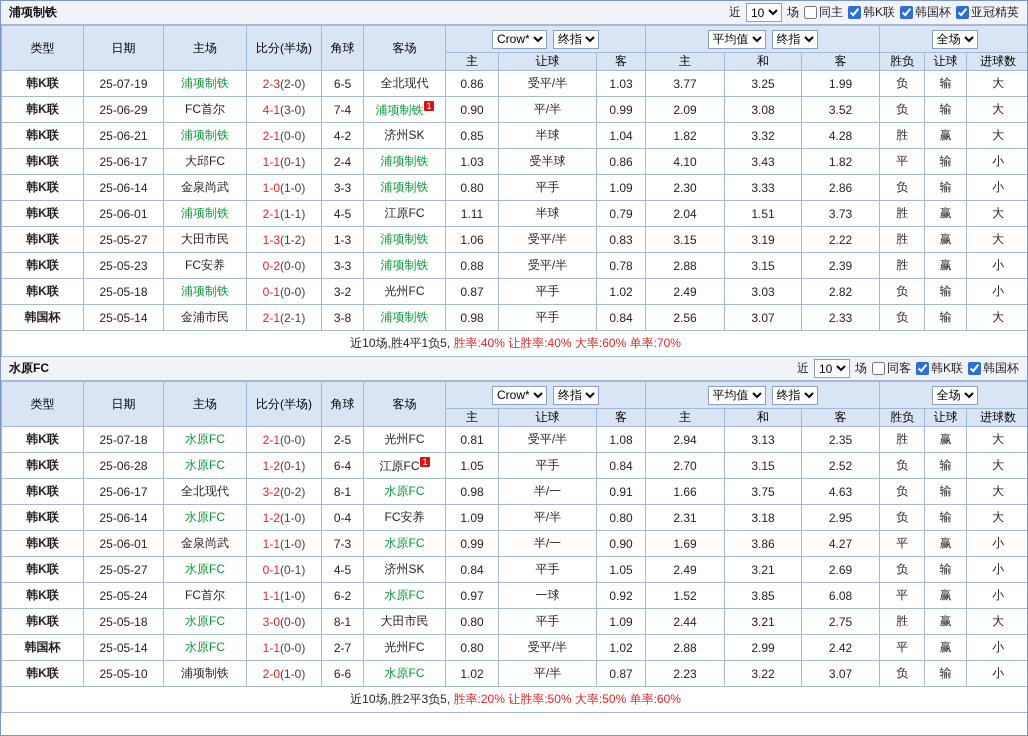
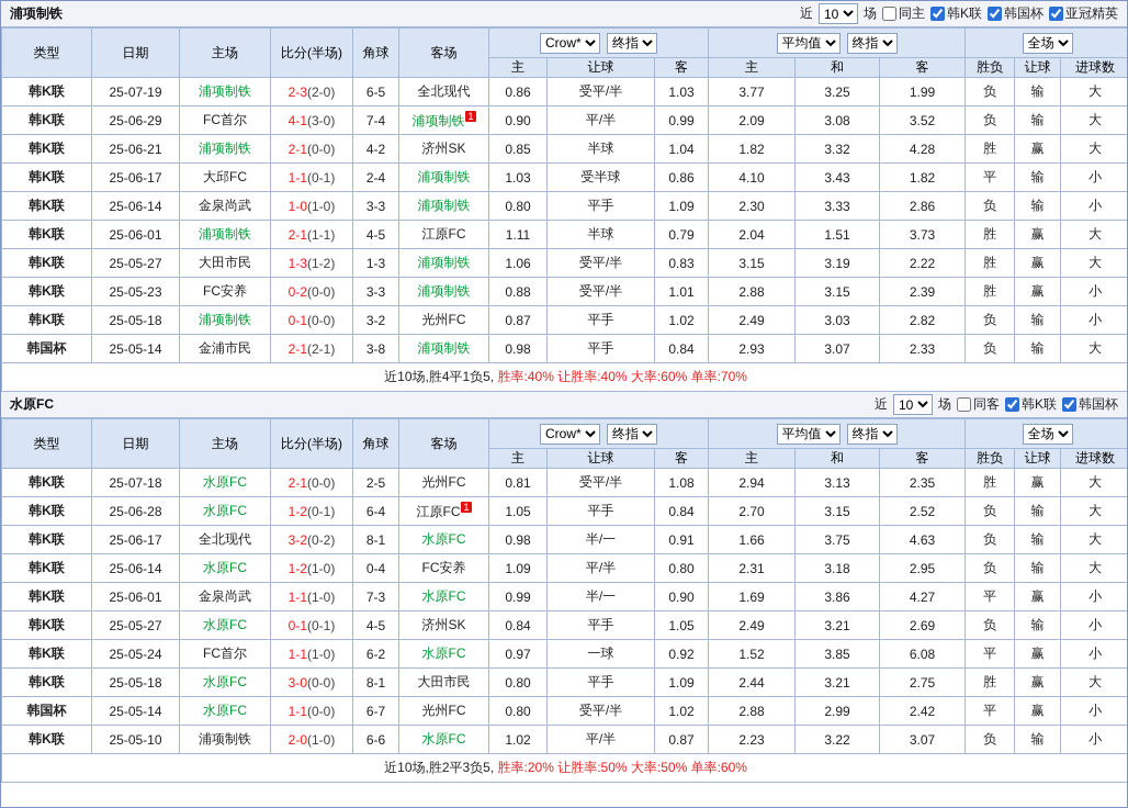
  浦项制铁
  近
  10
  场
  同主
  韩K联
  韩国杯
  亚冠精英
  类型	日期	主场	比分(半场)	角球	客场	Crow* 终指	平均值 终指	全场
  主	让球	客	主	和	客	胜负	让球	进球数
  韩K联	25-07-19	浦项制铁	2-3(2-0)	6-5	全北现代	0.86	受平/半	1.03	3.77	3.25	1.99	负	输	大
  韩K联	25-06-29	FC首尔	4-1(3-0)	7-4	浦项制铁 1	0.90	平/半	0.99	2.09	3.08	3.52	负	输	大
  韩K联	25-06-21	浦项制铁	2-1(0-0)	4-2	济州SK	0.85	半球	1.04	1.82	3.32	4.28	胜	赢	大
  韩K联	25-06-17	大邱FC	1-1(0-1)	2-4	浦项制铁	1.03	受半球	0.86	4.10	3.43	1.82	平	输	小
  韩K联	25-06-14	金泉尚武	1-0(1-0)	3-3	浦项制铁	0.80	平手	1.09	2.30	3.33	2.86	负	输	小
  韩K联	25-06-01	浦项制铁	2-1(1-1)	4-5	江原FC	1.11	半球	0.79	2.04	1.51	3.73	胜	赢	大
  韩K联	25-05-27	大田市民	1-3(1-2)	1-3	浦项制铁	1.06	受平/半	0.83	3.15	3.19	2.22	胜	赢	大
- 韩K联	25-05-23	FC安养	0-2(0-0)	3-3	浦项制铁	0.88	受平/半	0.78	2.88	3.15	2.39	胜	赢	小
+ 韩K联	25-05-23	FC安养	0-2(0-0)	3-3	浦项制铁	0.88	受平/半	1.01	2.88	3.15	2.39	胜	赢	小
  韩K联	25-05-18	浦项制铁	0-1(0-0)	3-2	光州FC	0.87	平手	1.02	2.49	3.03	2.82	负	输	小
- 韩国杯	25-05-14	金浦市民	2-1(2-1)	3-8	浦项制铁	0.98	平手	0.84	2.56	3.07	2.33	负	输	大
+ 韩国杯	25-05-14	金浦市民	2-1(2-1)	3-8	浦项制铁	0.98	平手	0.84	2.93	3.07	2.33	负	输	大
  近10场,胜4平1负5, 胜率:40% 让胜率:40% 大率:60% 单率:70%
  水原FC
  近
  10
  场
  同客
  韩K联
  韩国杯
  类型	日期	主场	比分(半场)	角球	客场	Crow* 终指	平均值 终指	全场
  主	让球	客	主	和	客	胜负	让球	进球数
  韩K联	25-07-18	水原FC	2-1(0-0)	2-5	光州FC	0.81	受平/半	1.08	2.94	3.13	2.35	胜	赢	大
  韩K联	25-06-28	水原FC	1-2(0-1)	6-4	江原FC 1	1.05	平手	0.84	2.70	3.15	2.52	负	输	大
  韩K联	25-06-17	全北现代	3-2(0-2)	8-1	水原FC	0.98	半/一	0.91	1.66	3.75	4.63	负	输	大
  韩K联	25-06-14	水原FC	1-2(1-0)	0-4	FC安养	1.09	平/半	0.80	2.31	3.18	2.95	负	输	大
  韩K联	25-06-01	金泉尚武	1-1(1-0)	7-3	水原FC	0.99	半/一	0.90	1.69	3.86	4.27	平	赢	小
  韩K联	25-05-27	水原FC	0-1(0-1)	4-5	济州SK	0.84	平手	1.05	2.49	3.21	2.69	负	输	小
  韩K联	25-05-24	FC首尔	1-1(1-0)	6-2	水原FC	0.97	一球	0.92	1.52	3.85	6.08	平	赢	小
  韩K联	25-05-18	水原FC	3-0(0-0)	8-1	大田市民	0.80	平手	1.09	2.44	3.21	2.75	胜	赢	大
- 韩国杯	25-05-14	水原FC	1-1(0-0)	2-7	光州FC	0.80	受平/半	1.02	2.88	2.99	2.42	平	赢	小
+ 韩国杯	25-05-14	水原FC	1-1(0-0)	6-7	光州FC	0.80	受平/半	1.02	2.88	2.99	2.42	平	赢	小
  韩K联	25-05-10	浦项制铁	2-0(1-0)	6-6	水原FC	1.02	平/半	0.87	2.23	3.22	3.07	负	输	小
  近10场,胜2平3负5, 胜率:20% 让胜率:50% 大率:50% 单率:60%
